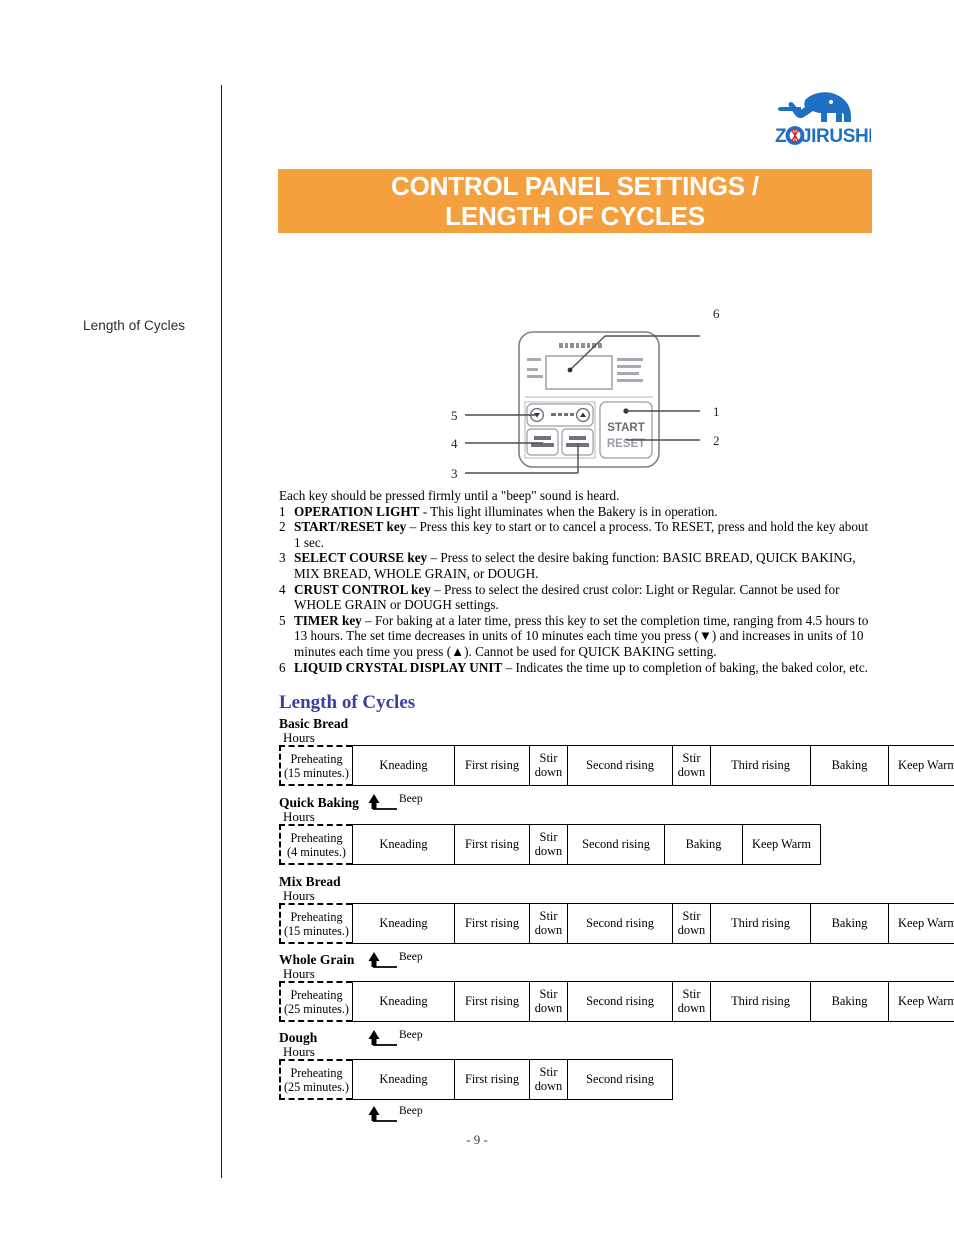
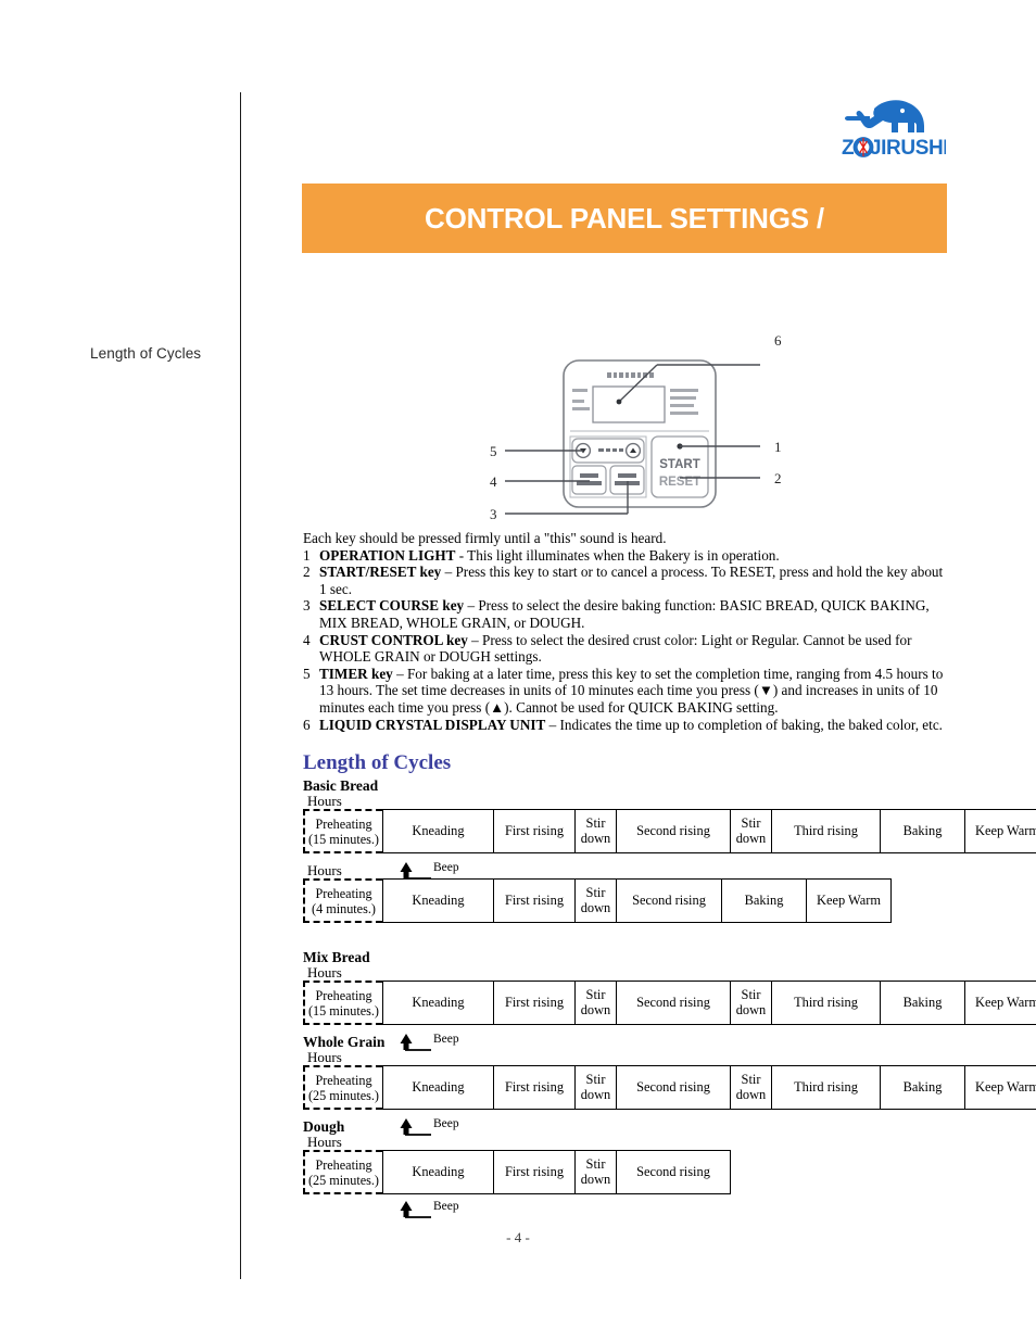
  Length of Cycles
  Z
  JIRUSHI
  CONTROL PANEL SETTINGS /
- LENGTH OF CYCLES
  START
  RESET
  6
  1
  2
  3
  4
  5
- Each key should be pressed firmly until a "beep" sound is heard.
+ Each key should be pressed firmly until a "this" sound is heard.
  1
  OPERATION LIGHT - This light illuminates when the Bakery is in operation.
  2
  START/RESET key – Press this key to start or to cancel a process. To RESET, press and hold the key about 1 sec.
  3
  SELECT COURSE key – Press to select the desire baking function: BASIC BREAD, QUICK BAKING, MIX BREAD, WHOLE GRAIN, or DOUGH.
  4
  CRUST CONTROL key – Press to select the desired crust color: Light or Regular. Cannot be used for WHOLE GRAIN or DOUGH settings.
  5
  TIMER key – For baking at a later time, press this key to set the completion time, ranging from 4.5 hours to 13 hours. The set time decreases in units of 10 minutes each time you press (▼) and increases in units of 10 minutes each time you press (▲). Cannot be used for QUICK BAKING setting.
  6
  LIQUID CRYSTAL DISPLAY UNIT – Indicates the time up to completion of baking, the baked color, etc.
  Length of Cycles
  Basic Bread
  Hours
  Preheating
  (15 minutes.)
  Kneading
  First rising
  Stir down
  Second rising
  Stir down
  Third rising
  Baking
  Keep Warm
- Quick Baking
  Hours
  Preheating
  (4 minutes.)
  Kneading
  First rising
  Stir down
  Second rising
  Baking
  Keep Warm
  Mix Bread
  Hours
  Preheating
  (15 minutes.)
  Kneading
  First rising
  Stir down
  Second rising
  Stir down
  Third rising
  Baking
  Keep Warm
  Whole Grain
  Hours
  Preheating
  (25 minutes.)
  Kneading
  First rising
  Stir down
  Second rising
  Stir down
  Third rising
  Baking
  Keep Warm
  Dough
  Hours
  Preheating
  (25 minutes.)
  Kneading
  First rising
  Stir down
  Second rising
- - 9 -
+ - 4 -
  Beep
  Beep
  Beep
  Beep
